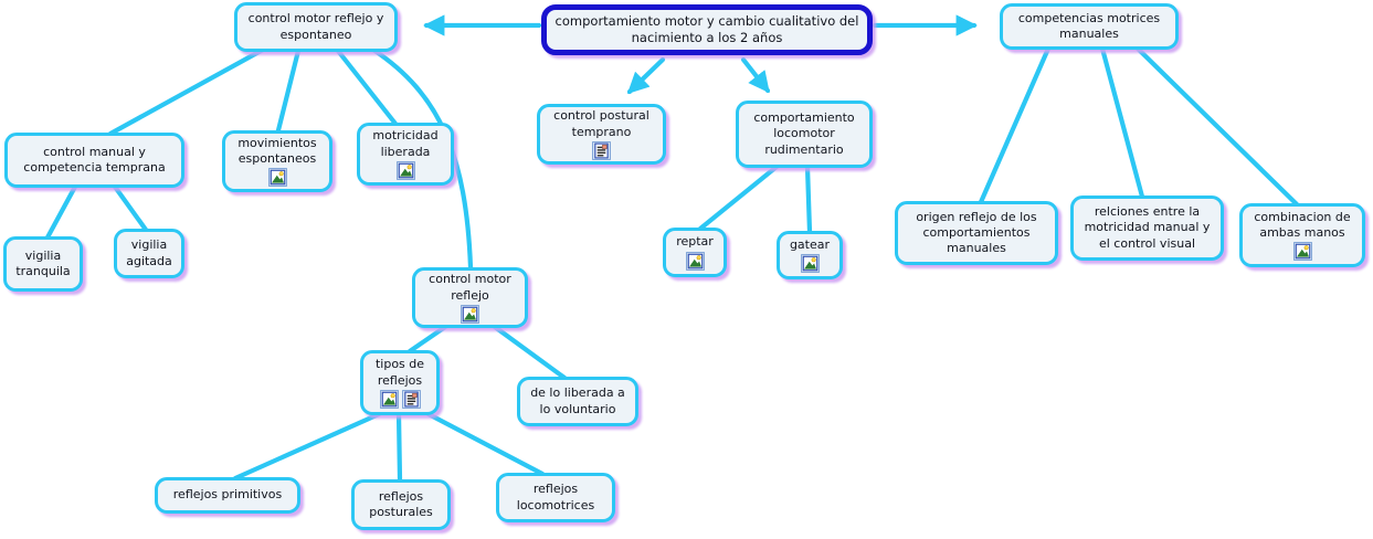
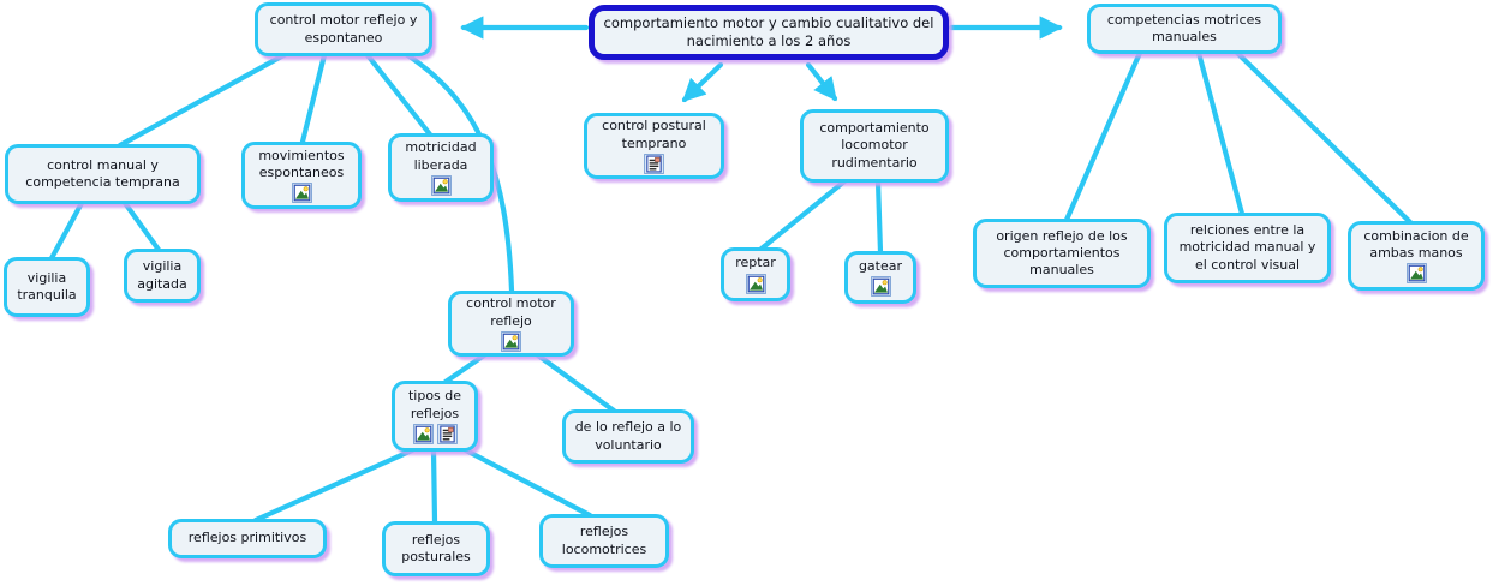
  comportamiento motor y cambio cualitativo del nacimiento a los 2 años
  control motor reflejo y espontaneo
  competencias motrices manuales
  control postural temprano
  comportamiento locomotor rudimentario
  control manual y competencia temprana
  movimientos espontaneos
  motricidad liberada
  vigilia tranquila
  vigilia agitada
  control motor reflejo
  tipos de reflejos
- de lo liberada a lo voluntario
+ de lo reflejo a lo voluntario
  reflejos primitivos
  reflejos posturales
  reflejos locomotrices
  reptar
  gatear
  origen reflejo de los comportamientos manuales
  relciones entre la motricidad manual y el control visual
  combinacion de ambas manos
